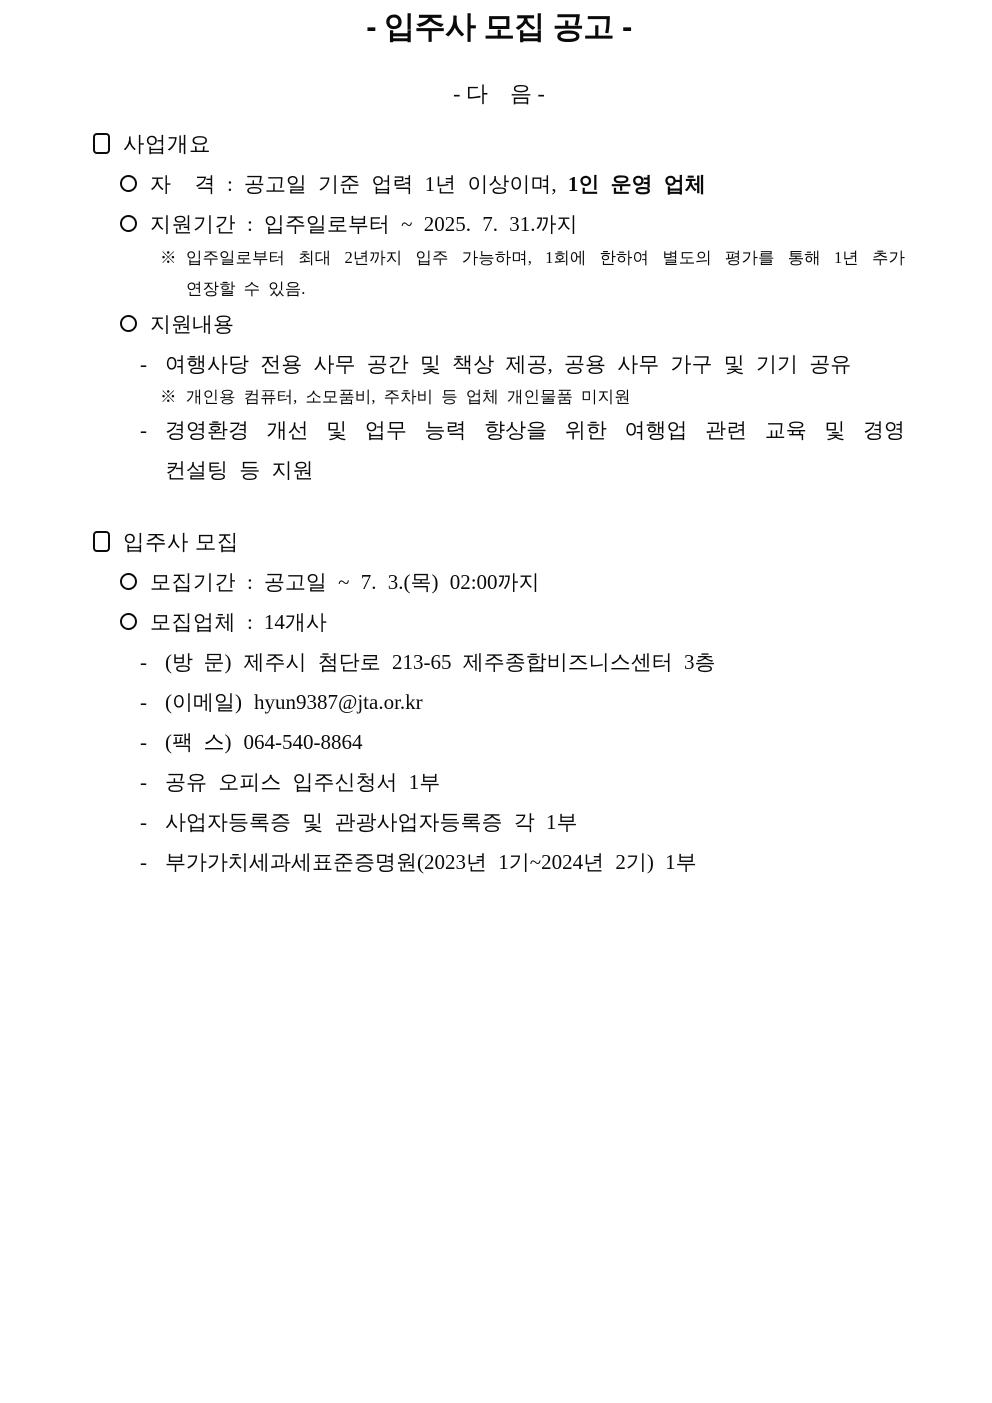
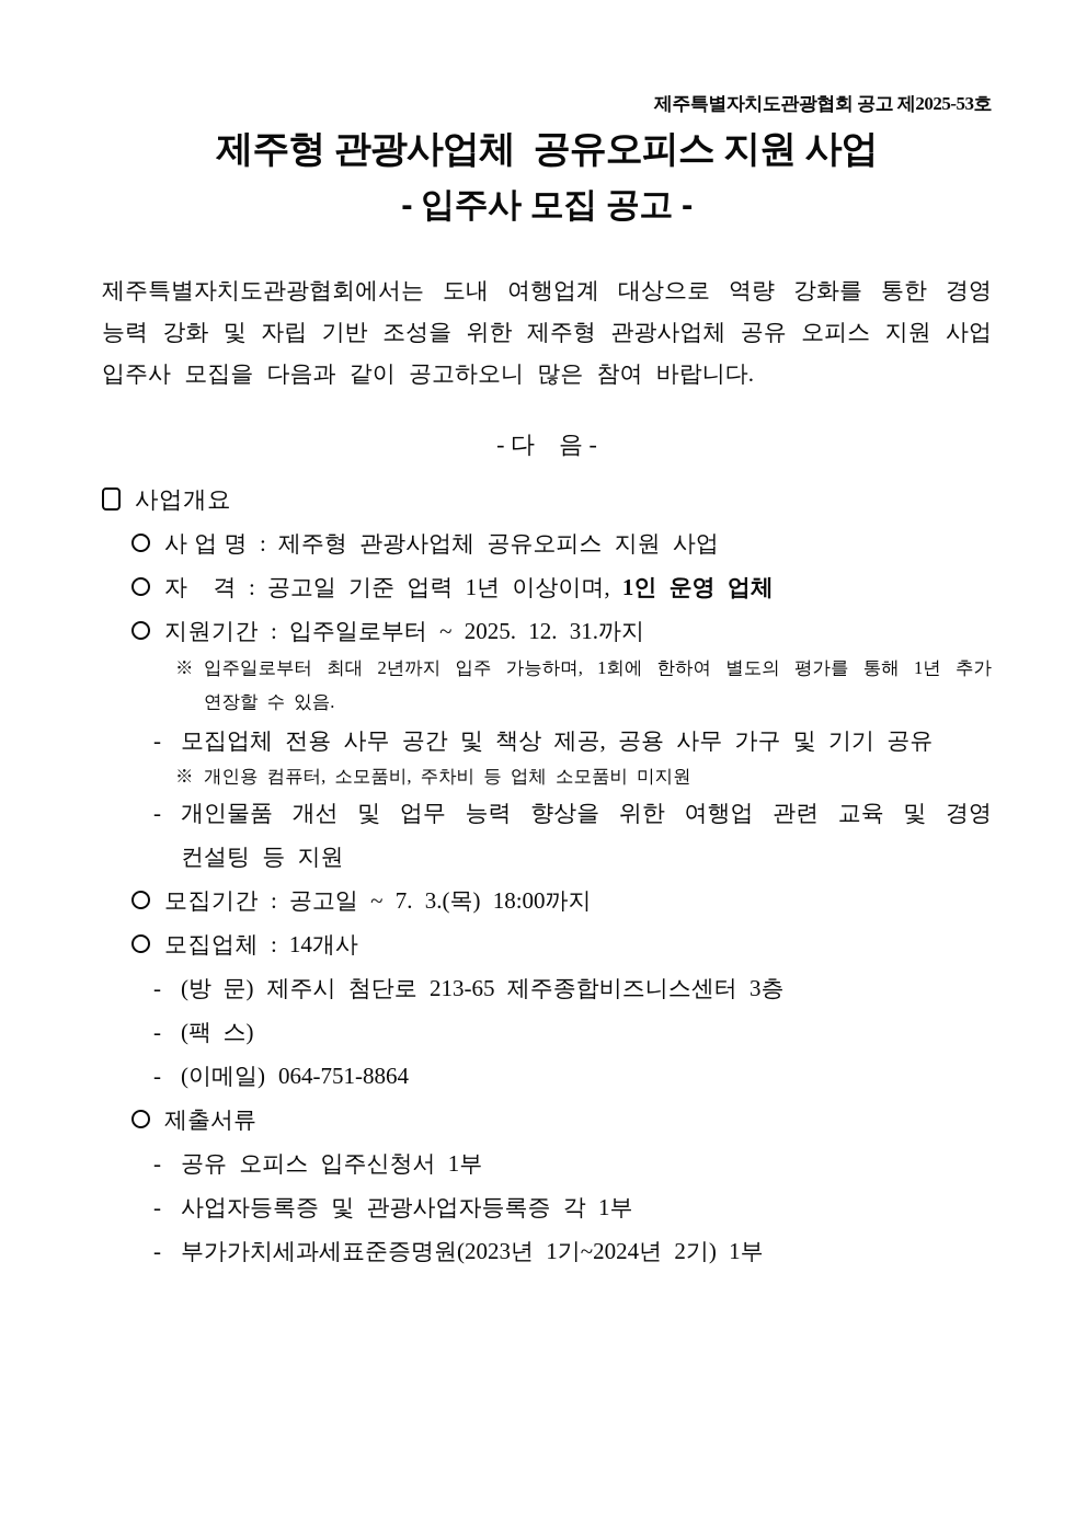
+ 제주특별자치도관광협회 공고 제2025-53호
+ 제주형 관광사업체 공유오피스 지원 사업
  - 입주사 모집 공고 -
+ 제주특별자치도관광협회에서는 도내 여행업계 대상으로 역량 강화를 통한 경영 능력 강화 및 자립 기반 조성을 위한 제주형 관광사업체 공유 오피스 지원 사업 입주사 모집을 다음과 같이 공고하오니 많은 참여 바랍니다.
  - 다 음 -
  사업개요
+ 사 업 명 : 제주형 관광사업체 공유오피스 지원 사업
  자 격 : 공고일 기준 업력 1년 이상이며, 1인 운영 업체
- 지원기간 : 입주일로부터 ~ 2025. 7. 31.까지
+ 지원기간 : 입주일로부터 ~ 2025. 12. 31.까지
  ※
  입주일로부터 최대 2년까지 입주 가능하며, 1회에 한하여 별도의 평가를 통해 1년 추가 연장할 수 있음.
- 지원내용
  -
- 여행사당 전용 사무 공간 및 책상 제공, 공용 사무 가구 및 기기 공유
+ 모집업체 전용 사무 공간 및 책상 제공, 공용 사무 가구 및 기기 공유
  ※
- 개인용 컴퓨터, 소모품비, 주차비 등 업체 개인물품 미지원
+ 개인용 컴퓨터, 소모품비, 주차비 등 업체 소모품비 미지원
  -
- 경영환경 개선 및 업무 능력 향상을 위한 여행업 관련 교육 및 경영 컨설팅 등 지원
+ 개인물품 개선 및 업무 능력 향상을 위한 여행업 관련 교육 및 경영 컨설팅 등 지원
- 입주사 모집
- 모집기간 : 공고일 ~ 7. 3.(목) 02:00까지
+ 모집기간 : 공고일 ~ 7. 3.(목) 18:00까지
  모집업체 : 14개사
  -
  (방 문)
  제주시 첨단로 213-65 제주종합비즈니스센터 3층
  -
- (이메일)
+ (팩 스)
- hyun9387@jta.or.kr
  -
- (팩 스)
+ (이메일)
- 064-540-8864
+ 064-751-8864
+ 제출서류
  -
  공유 오피스 입주신청서 1부
  -
  사업자등록증 및 관광사업자등록증 각 1부
  -
  부가가치세과세표준증명원(2023년 1기~2024년 2기) 1부
